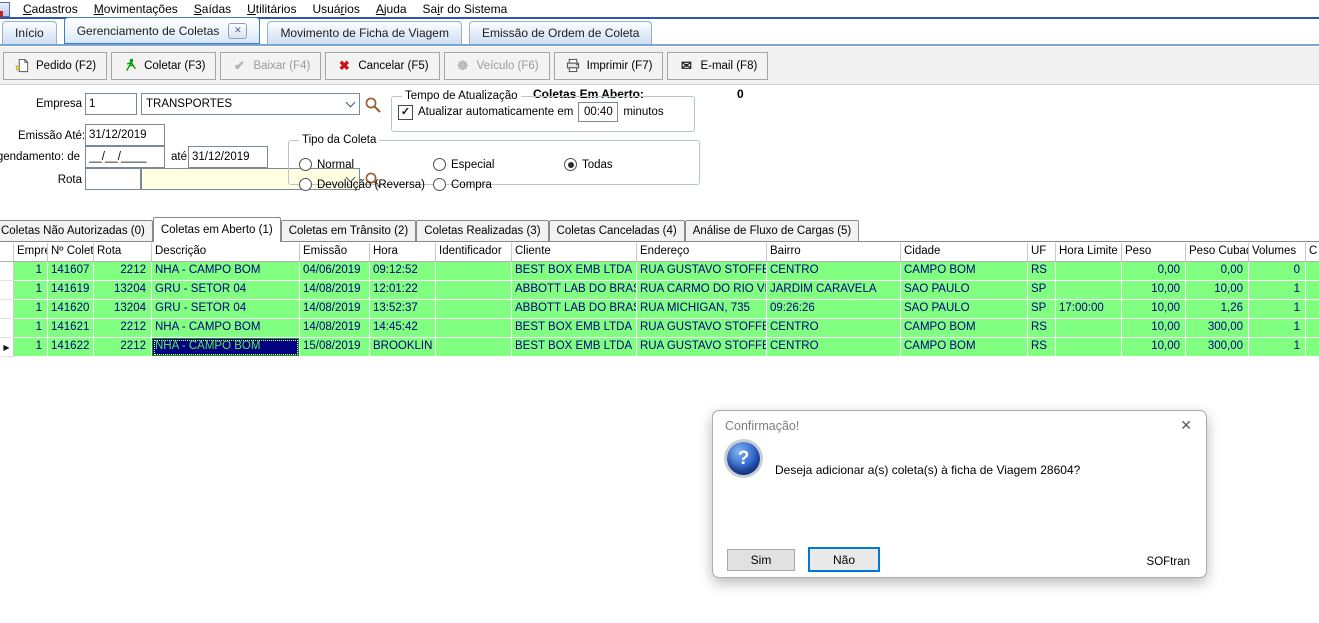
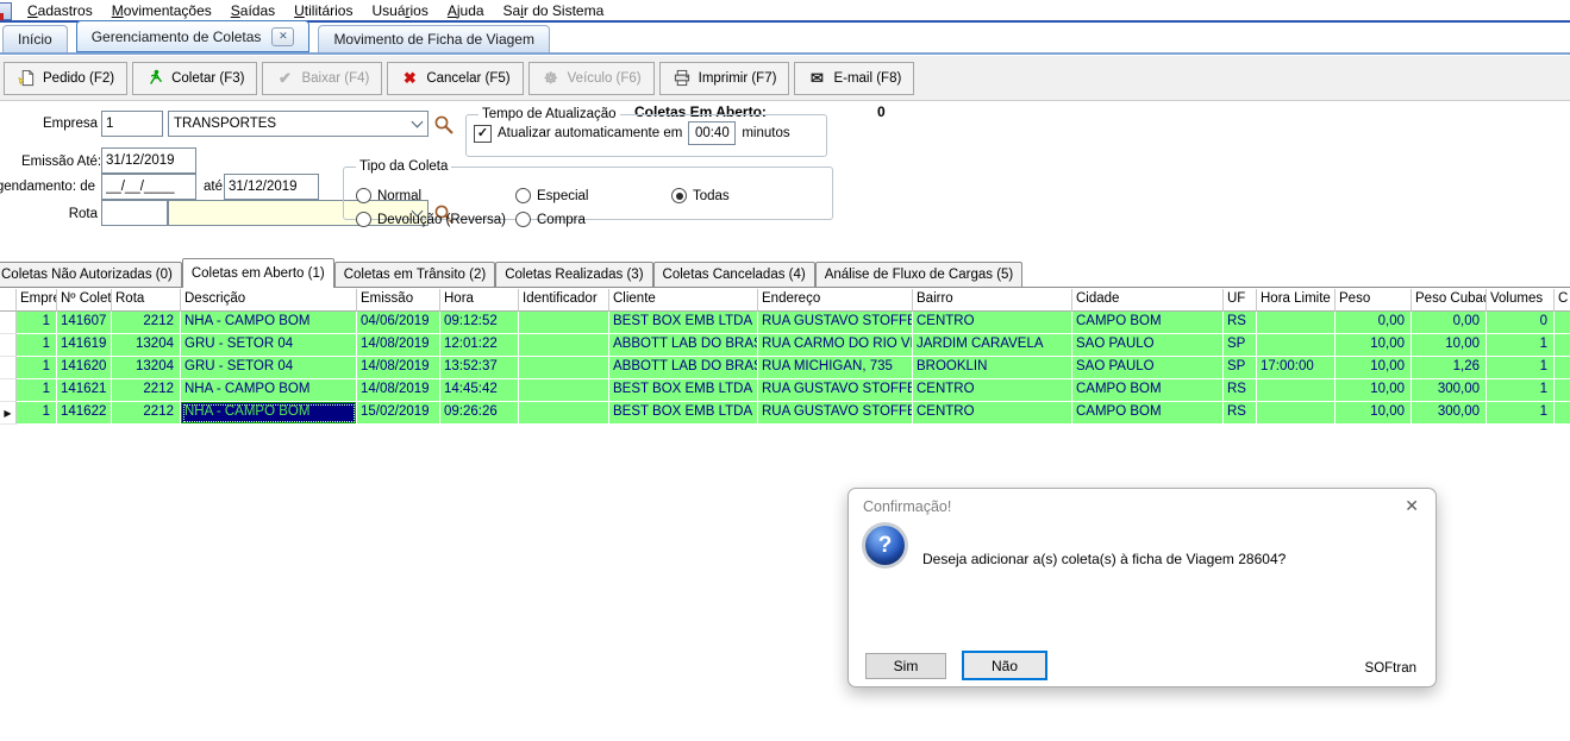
  Cadastros
  Movimentações
  Saídas
  Utilitários
  Usuários
  Ajuda
  Sair do Sistema
  Início
  Gerenciamento de Coletas
  ✕
  Movimento de Ficha de Viagem
- Emissão de Ordem de Coleta
  Pedido (F2)
  Coletar (F3)
  ✔
  Baixar (F4)
  ✖
  Cancelar (F5)
  ☸
  Veículo (F6)
  Imprimir (F7)
  ✉
  E-mail (F8)
  Empresa
  1
  TRANSPORTES
  Coletas Em Aberto:
  0
  Tempo de Atualização
  ✓
  Atualizar automaticamente em
  00:40
  minutos
  Emissão Até:
  31/12/2019
  gendamento: de
  __/__/____
  até
  31/12/2019
  Rota
  Tipo da Coleta
  Normal
  Devolução (Reversa)
  Especial
  Compra
  Todas
  Coletas Não Autorizadas (0)
  Coletas em Aberto (1)
  Coletas em Trânsito (2)
  Coletas Realizadas (3)
  Coletas Canceladas (4)
  Análise de Fluxo de Cargas (5)
  Nº Colet
  Rota
  Descrição
  Emissão
  Hora
  Identificador
  Cliente
  Endereço
  Bairro
  Cidade
  UF
  Hora Limite
  Peso
  Peso Cuba
  Volumes
  C
  1
  141607
  2212
  NHA - CAMPO BOM
  04/06/2019
  09:12:52
  BEST BOX EMB LTDA
  RUA GUSTAVO STOFFE
  CENTRO
  CAMPO BOM
  RS
  0,00
  0,00
  0
  1
  141619
  13204
  GRU - SETOR 04
  14/08/2019
  12:01:22
  ABBOTT LAB DO BRA
  RUA CARMO DO RIO V
  JARDIM CARAVELA
  SAO PAULO
  SP
  10,00
  10,00
  1
  1
  141620
  13204
  GRU - SETOR 04
  14/08/2019
  13:52:37
  ABBOTT LAB DO BRA
  RUA MICHIGAN, 735
- 09:26:26
+ BROOKLIN
  SAO PAULO
  SP
  17:00:00
  10,00
  1,26
  1
  1
  141621
  2212
  NHA - CAMPO BOM
  14/08/2019
  14:45:42
  BEST BOX EMB LTDA
  RUA GUSTAVO STOFFE
  CENTRO
  CAMPO BOM
  RS
  10,00
  300,00
  1
  ▶
  1
  141622
  2212
  NHA - CAMPO BOM
- 15/08/2019
+ 15/02/2019
- BROOKLIN
+ 09:26:26
  BEST BOX EMB LTDA
  RUA GUSTAVO STOFFE
  CENTRO
  CAMPO BOM
  RS
  10,00
  300,00
  1
  Confirmação!
  ✕
  ?
  Deseja adicionar a(s) coleta(s) à ficha de Viagem 28604?
  Sim
  Não
  SOFtran
